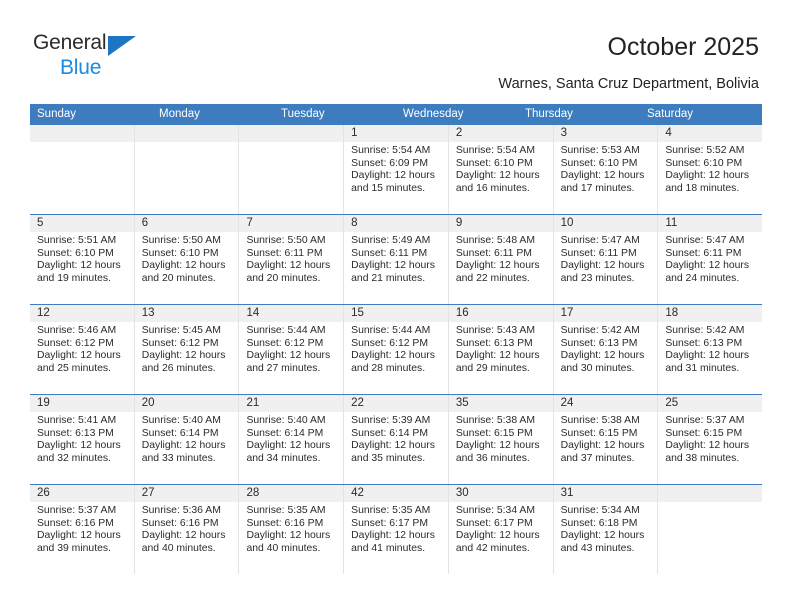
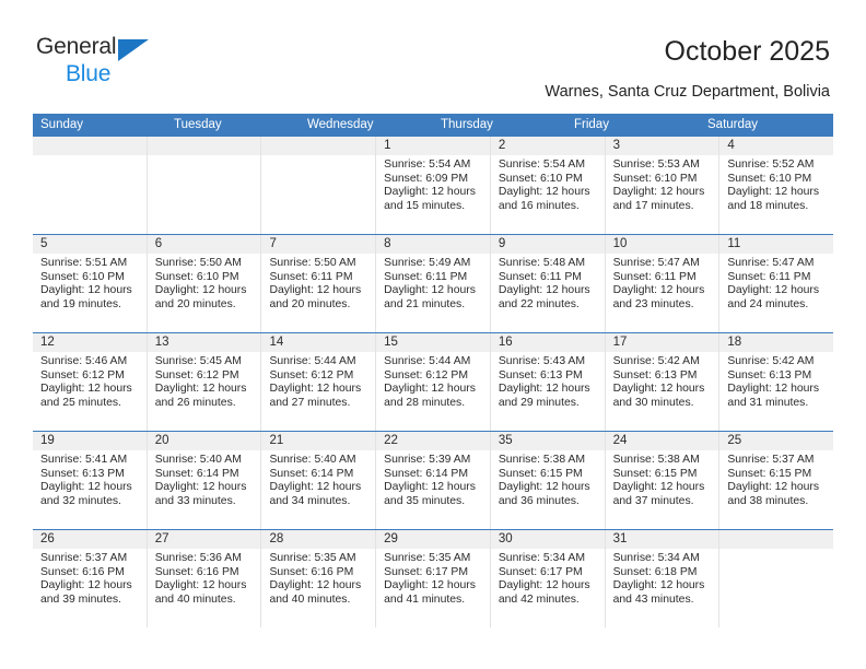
  General
  Blue
  October 2025
  Warnes, Santa Cruz Department, Bolivia
  Sunday
- Monday
  Tuesday
  Wednesday
  Thursday
+ Friday
  Saturday
  1
  Sunrise: 5:54 AM
  Sunset: 6:09 PM
  Daylight: 12 hours
  and 15 minutes.
  2
  Sunrise: 5:54 AM
  Sunset: 6:10 PM
  Daylight: 12 hours
  and 16 minutes.
  3
  Sunrise: 5:53 AM
  Sunset: 6:10 PM
  Daylight: 12 hours
  and 17 minutes.
  4
  Sunrise: 5:52 AM
  Sunset: 6:10 PM
  Daylight: 12 hours
  and 18 minutes.
  5
  Sunrise: 5:51 AM
  Sunset: 6:10 PM
  Daylight: 12 hours
  and 19 minutes.
  6
  Sunrise: 5:50 AM
  Sunset: 6:10 PM
  Daylight: 12 hours
  and 20 minutes.
  7
  Sunrise: 5:50 AM
  Sunset: 6:11 PM
  Daylight: 12 hours
  and 20 minutes.
  8
  Sunrise: 5:49 AM
  Sunset: 6:11 PM
  Daylight: 12 hours
  and 21 minutes.
  9
  Sunrise: 5:48 AM
  Sunset: 6:11 PM
  Daylight: 12 hours
  and 22 minutes.
  10
  Sunrise: 5:47 AM
  Sunset: 6:11 PM
  Daylight: 12 hours
  and 23 minutes.
  11
  Sunrise: 5:47 AM
  Sunset: 6:11 PM
  Daylight: 12 hours
  and 24 minutes.
  12
  Sunrise: 5:46 AM
  Sunset: 6:12 PM
  Daylight: 12 hours
  and 25 minutes.
  13
  Sunrise: 5:45 AM
  Sunset: 6:12 PM
  Daylight: 12 hours
  and 26 minutes.
  14
  Sunrise: 5:44 AM
  Sunset: 6:12 PM
  Daylight: 12 hours
  and 27 minutes.
  15
  Sunrise: 5:44 AM
  Sunset: 6:12 PM
  Daylight: 12 hours
  and 28 minutes.
  16
  Sunrise: 5:43 AM
  Sunset: 6:13 PM
  Daylight: 12 hours
  and 29 minutes.
  17
  Sunrise: 5:42 AM
  Sunset: 6:13 PM
  Daylight: 12 hours
  and 30 minutes.
  18
  Sunrise: 5:42 AM
  Sunset: 6:13 PM
  Daylight: 12 hours
  and 31 minutes.
  19
  Sunrise: 5:41 AM
  Sunset: 6:13 PM
  Daylight: 12 hours
  and 32 minutes.
  20
  Sunrise: 5:40 AM
  Sunset: 6:14 PM
  Daylight: 12 hours
  and 33 minutes.
  21
  Sunrise: 5:40 AM
  Sunset: 6:14 PM
  Daylight: 12 hours
  and 34 minutes.
  22
  Sunrise: 5:39 AM
  Sunset: 6:14 PM
  Daylight: 12 hours
  and 35 minutes.
  35
  Sunrise: 5:38 AM
  Sunset: 6:15 PM
  Daylight: 12 hours
  and 36 minutes.
  24
  Sunrise: 5:38 AM
  Sunset: 6:15 PM
  Daylight: 12 hours
  and 37 minutes.
  25
  Sunrise: 5:37 AM
  Sunset: 6:15 PM
  Daylight: 12 hours
  and 38 minutes.
  26
  Sunrise: 5:37 AM
  Sunset: 6:16 PM
  Daylight: 12 hours
  and 39 minutes.
  27
  Sunrise: 5:36 AM
  Sunset: 6:16 PM
  Daylight: 12 hours
  and 40 minutes.
  28
  Sunrise: 5:35 AM
  Sunset: 6:16 PM
  Daylight: 12 hours
  and 40 minutes.
- 42
+ 29
  Sunrise: 5:35 AM
  Sunset: 6:17 PM
  Daylight: 12 hours
  and 41 minutes.
  30
  Sunrise: 5:34 AM
  Sunset: 6:17 PM
  Daylight: 12 hours
  and 42 minutes.
  31
  Sunrise: 5:34 AM
  Sunset: 6:18 PM
  Daylight: 12 hours
  and 43 minutes.
